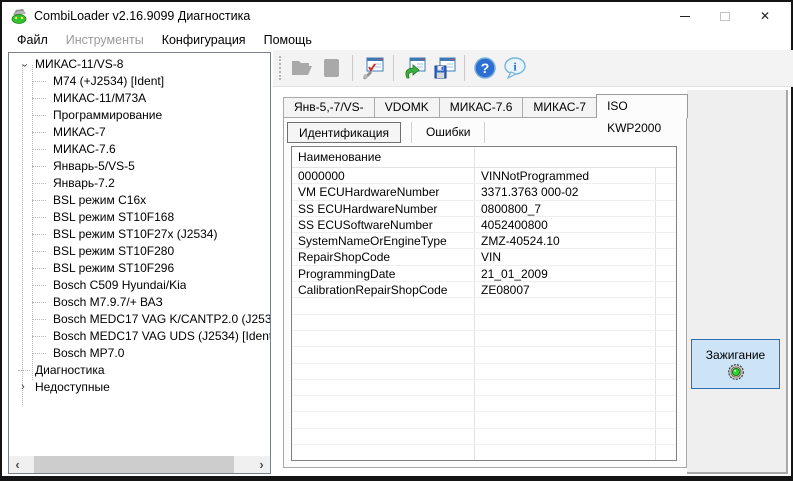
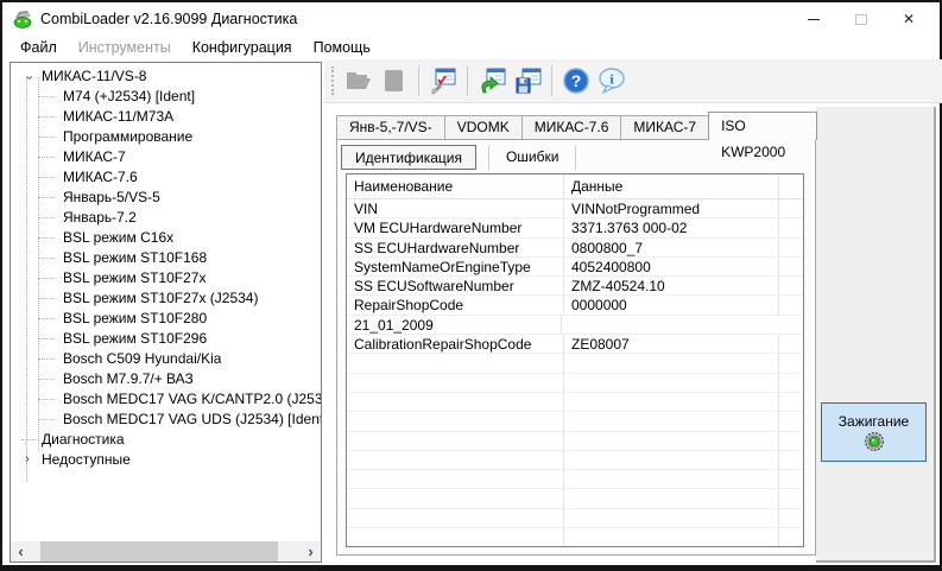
  CombiLoader v2.16.9099 Диагностика
  ✕
  Файл
  Инструменты
  Конфигурация
  Помощь
  МИКАС-11/VS-8
  M74 (+J2534) [Ident]
  МИКАС-11/М73А
  Программирование
  МИКАС-7
  МИКАС-7.6
  Январь-5/VS-5
  Январь-7.2
  BSL режим C16x
  BSL режим ST10F168
+ BSL режим ST10F27x
  BSL режим ST10F27x (J2534)
  BSL режим ST10F280
  BSL режим ST10F296
  Bosch C509 Hyundai/Kia
  Bosch M7.9.7/+ ВАЗ
  Bosch MEDC17 VAG K/CANTP2.0 (J253
  Bosch MEDC17 VAG UDS (J2534) [Iden
- Bosch MP7.0
  Диагностика
  ›
  Недоступные
  ‹
  ›
  ?
  i
  Янв-5,-7/VS-
  VDOMK
  МИКАС-7.6
  МИКАС-7
  ISO KWP2000
  Идентификация
  Ошибки
  Наименование
+ Данные
- 0000000
+ VIN
  VINNotProgrammed
  VM ECUHardwareNumber
  3371.3763 000-02
  SS ECUHardwareNumber
  0800800_7
- SS ECUSoftwareNumber
+ SystemNameOrEngineType
  4052400800
- SystemNameOrEngineType
+ SS ECUSoftwareNumber
  ZMZ-40524.10
  RepairShopCode
- VIN
+ 0000000
- ProgrammingDate
  21_01_2009
  CalibrationRepairShopCode
  ZE08007
  Зажигание
